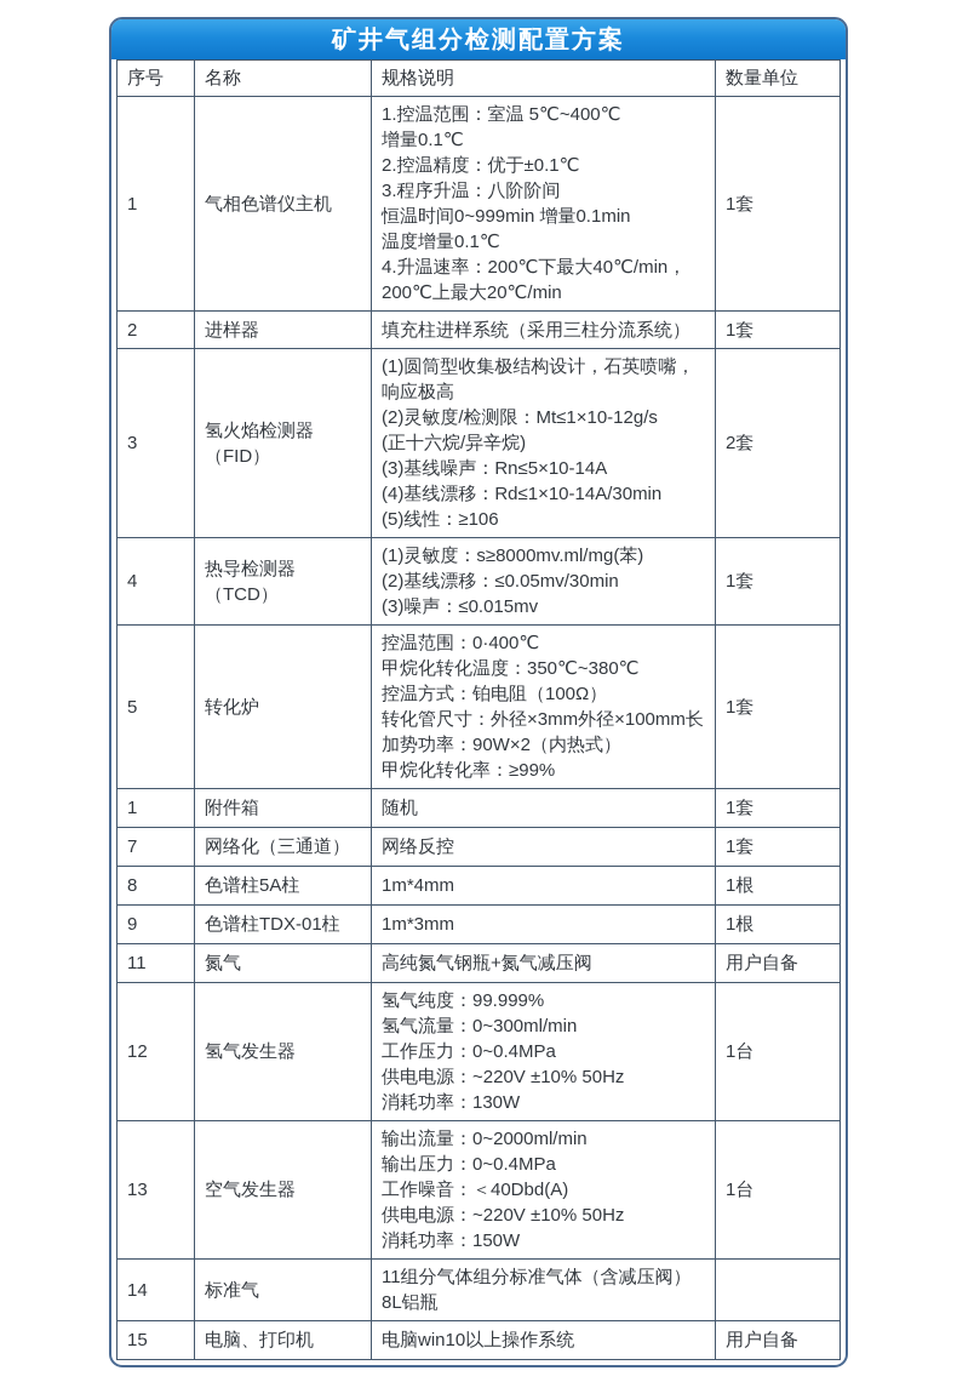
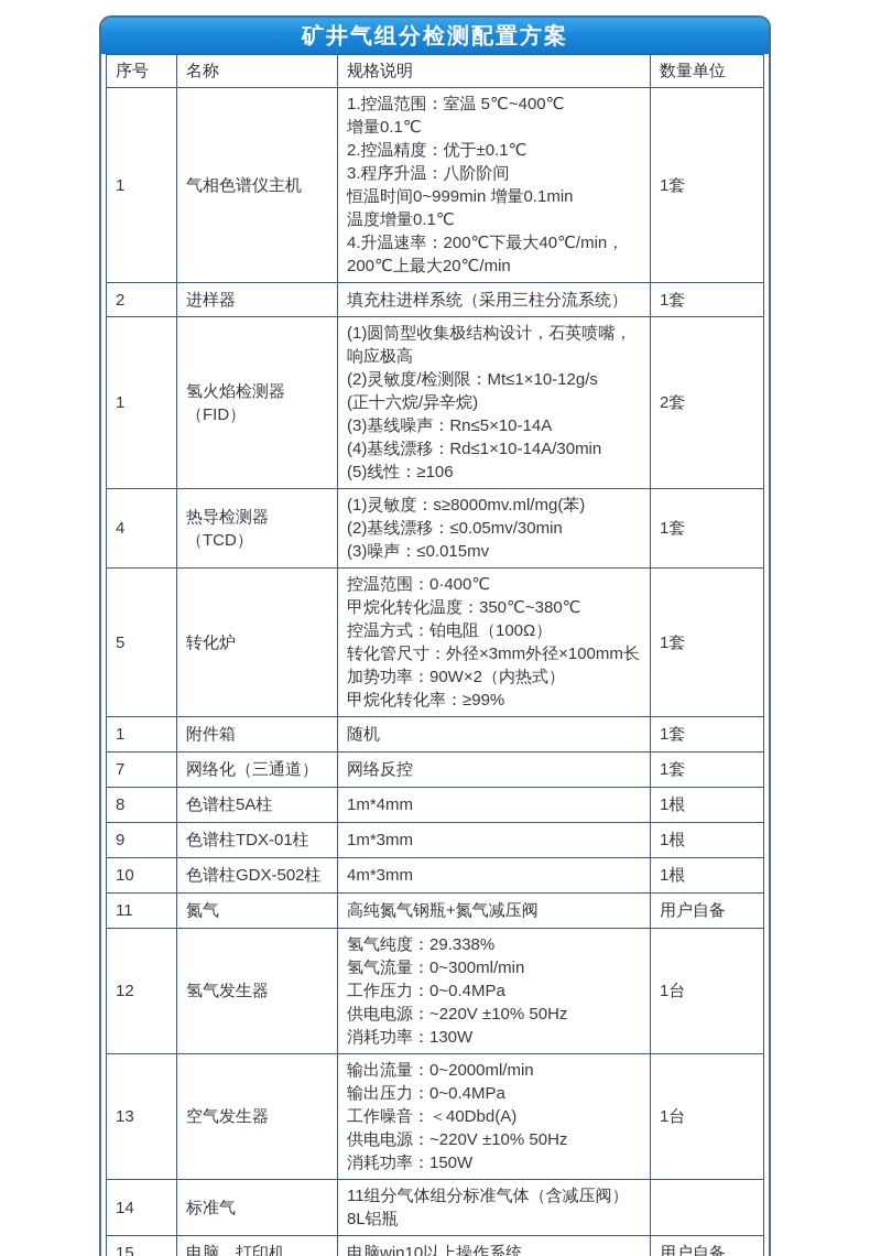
  矿井气组分检测配置方案
  序号	名称	规格说明	数量单位
  1	气相色谱仪主机	1.控温范围：室温 5℃~400℃ 增量0.1℃ 2.控温精度：优于±0.1℃ 3.程序升温：八阶阶间 恒温时间0~999min 增量0.1min 温度增量0.1℃ 4.升温速率：200℃下最大40℃/min， 200℃上最大20℃/min	1套
  2	进样器	填充柱进样系统（采用三柱分流系统）	1套
- 3	氢火焰检测器（FID）	(1)圆筒型收集极结构设计，石英喷嘴， 响应极高 (2)灵敏度/检测限：Mt≤1×10-12g/s (正十六烷/异辛烷) (3)基线噪声：Rn≤5×10-14A (4)基线漂移：Rd≤1×10-14A/30min (5)线性：≥106	2套
+ 1	氢火焰检测器（FID）	(1)圆筒型收集极结构设计，石英喷嘴， 响应极高 (2)灵敏度/检测限：Mt≤1×10-12g/s (正十六烷/异辛烷) (3)基线噪声：Rn≤5×10-14A (4)基线漂移：Rd≤1×10-14A/30min (5)线性：≥106	2套
  4	热导检测器（TCD）	(1)灵敏度：s≥8000mv.ml/mg(苯) (2)基线漂移：≤0.05mv/30min (3)噪声：≤0.015mv	1套
  5	转化炉	控温范围：0·400℃ 甲烷化转化温度：350℃~380℃ 控温方式：铂电阻（100Ω） 转化管尺寸：外径×3mm外径×100mm长 加势功率：90W×2（内热式） 甲烷化转化率：≥99%	1套
  1	附件箱	随机	1套
  7	网络化（三通道）	网络反控	1套
  8	色谱柱5A柱	1m*4mm	1根
  9	色谱柱TDX-01柱	1m*3mm	1根
+ 10	色谱柱GDX-502柱	4m*3mm	1根
  11	氮气	高纯氮气钢瓶+氮气减压阀	用户自备
- 12	氢气发生器	氢气纯度：99.999% 氢气流量：0~300ml/min 工作压力：0~0.4MPa 供电电源：~220V ±10% 50Hz 消耗功率：130W	1台
+ 12	氢气发生器	氢气纯度：29.338% 氢气流量：0~300ml/min 工作压力：0~0.4MPa 供电电源：~220V ±10% 50Hz 消耗功率：130W	1台
  13	空气发生器	输出流量：0~2000ml/min 输出压力：0~0.4MPa 工作噪音：＜40Dbd(A) 供电电源：~220V ±10% 50Hz 消耗功率：150W	1台
  14	标准气	11组分气体组分标准气体（含减压阀） 8L铝瓶
  15	电脑、打印机	电脑win10以上操作系统	用户自备
